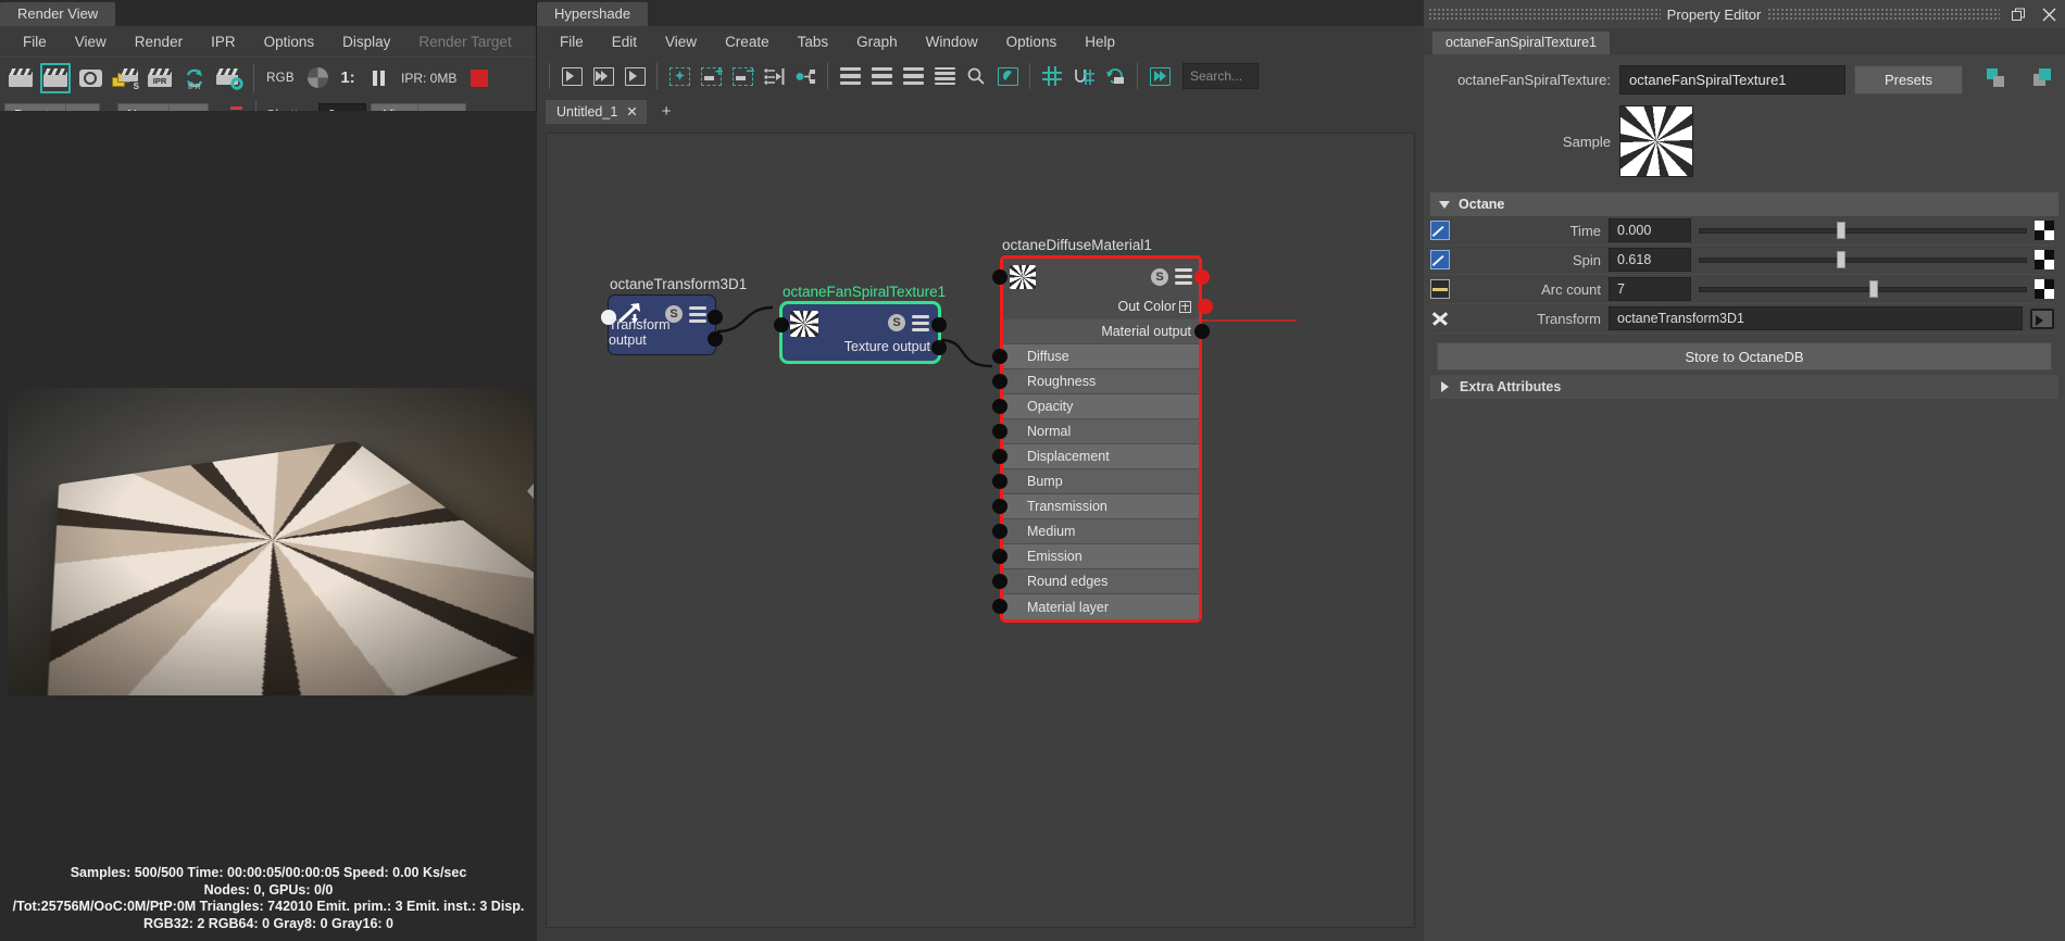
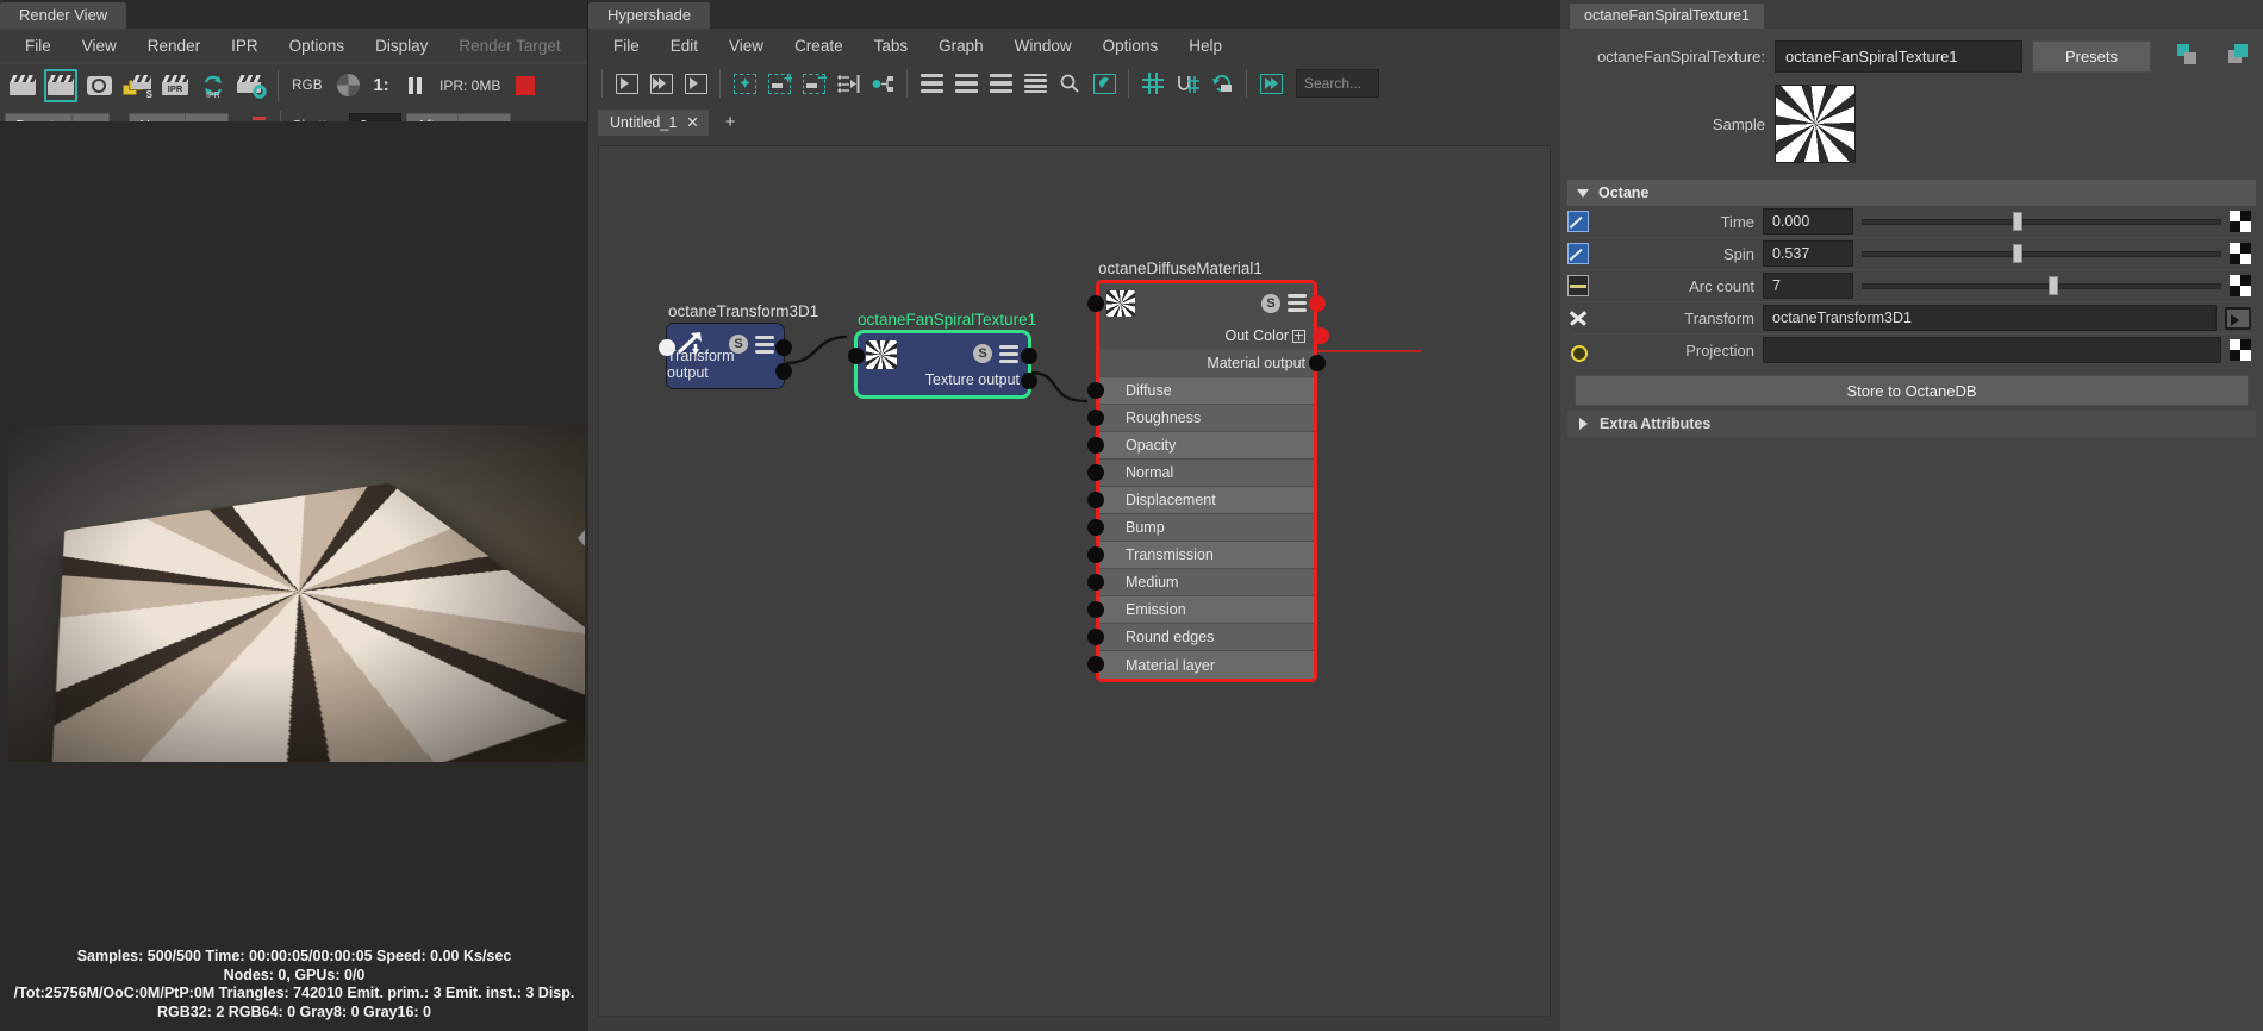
  Render View
  File
  View
  Render
  IPR
  Options
  Display
  Render Target
  S
  RGB
  1:
  IPR: 0MB
  Samples: 500/500 Time: 00:00:05/00:00:05 Speed: 0.00 Ks/sec
  Nodes: 0, GPUs: 0/0
  /Tot:25756M/OoC:0M/PtP:0M Triangles: 742010 Emit. prim.: 3 Emit. inst.: 3 Disp.
  RGB32: 2 RGB64: 0 Gray8: 0 Gray16: 0
  Hypershade
  File
  Edit
  View
  Create
  Tabs
  Graph
  Window
  Options
  Help
  +
  −
  Search...
  Untitled_1
  ✕
  +
  octaneTransform3D1
  S
  Transform output
  octaneFanSpiralTexture1
  S
  Texture output
  octaneDiffuseMaterial1
  S
  Out Color
  Material output
  Diffuse
  Roughness
  Opacity
  Normal
  Displacement
  Bump
  Transmission
  Medium
  Emission
  Round edges
  Material layer
- Property Editor
  octaneFanSpiralTexture1
  octaneFanSpiralTexture:
  octaneFanSpiralTexture1
  Presets
  Sample
  Octane
  Time
  0.000
  Spin
- 0.618
+ 0.537
  Arc count
  7
  Transform
  octaneTransform3D1
+ Projection
  Store to OctaneDB
  Extra Attributes
